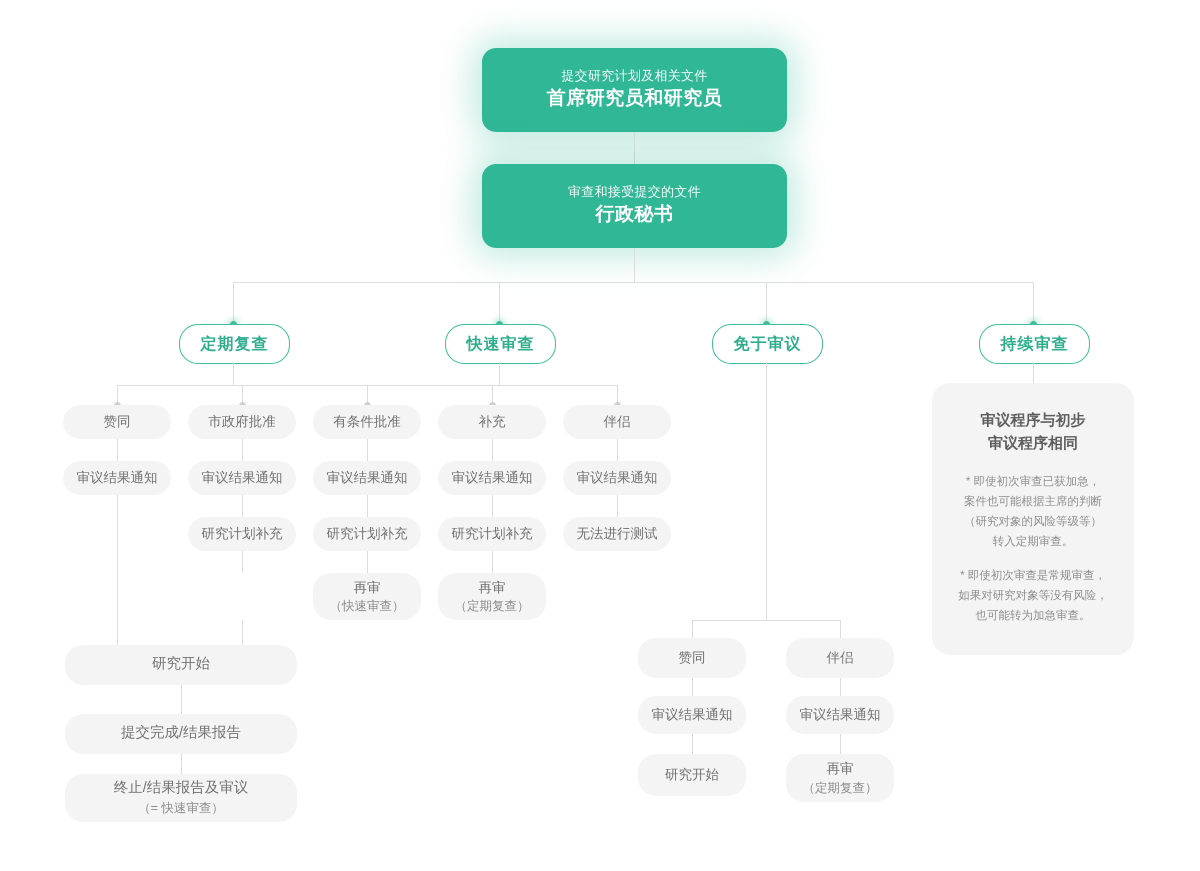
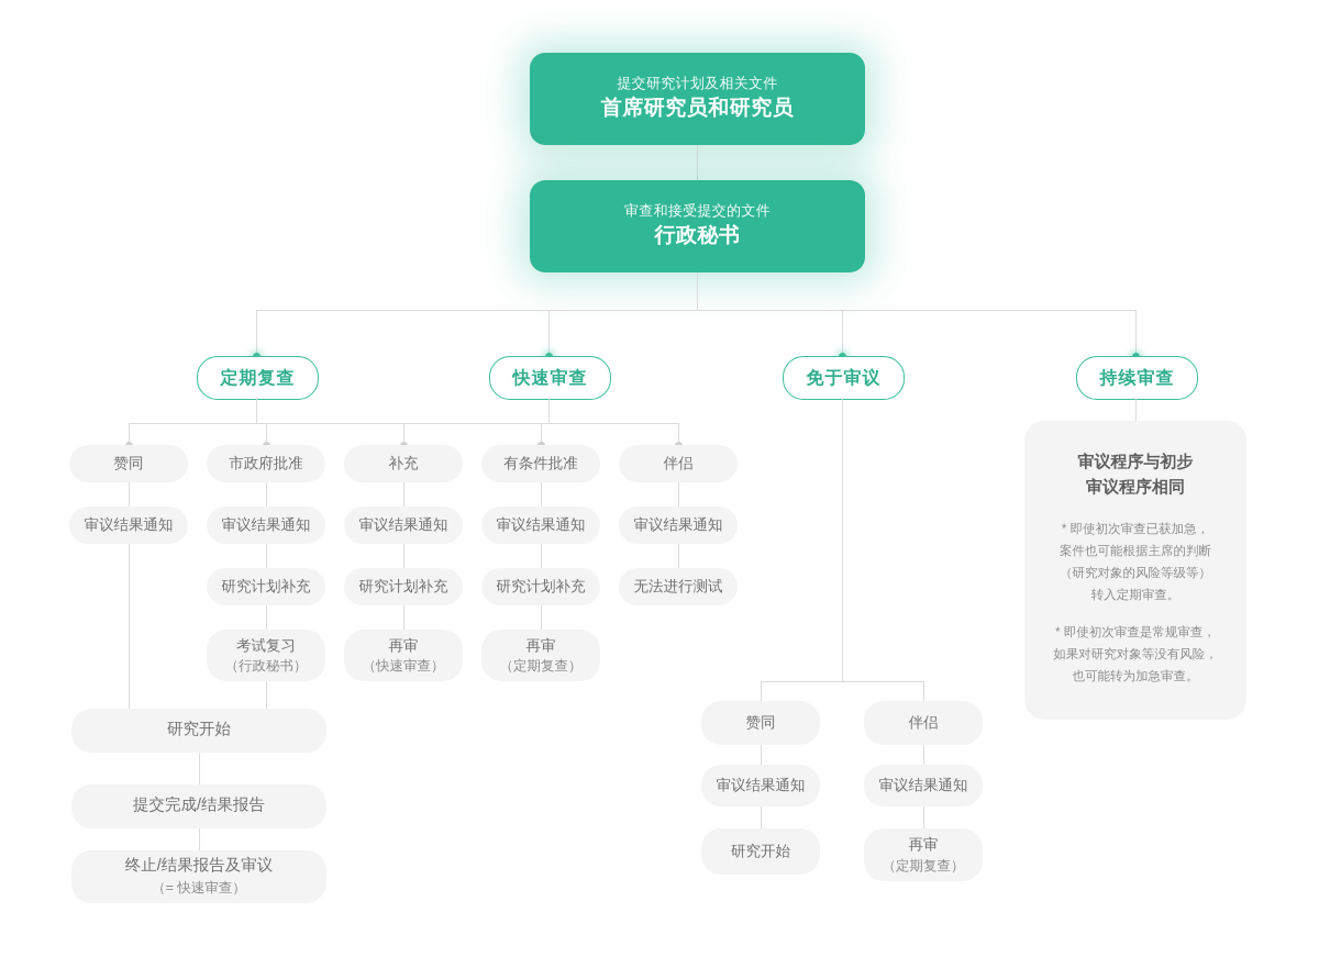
  提交研究计划及相关文件
  首席研究员和研究员
  审查和接受提交的文件
  行政秘书
  定期复查
  快速审查
  免于审议
  持续审查
  赞同
  审议结果通知
  市政府批准
  审议结果通知
  研究计划补充
+ 考试复习
+ （行政秘书）
- 有条件批准
+ 补充
  审议结果通知
  研究计划补充
  再审
  （快速审查）
- 补充
+ 有条件批准
  审议结果通知
  研究计划补充
  再审
  （定期复查）
  伴侣
  审议结果通知
  无法进行测试
  研究开始
  提交完成/结果报告
  终止/结果报告及审议
  （= 快速审查）
  赞同
  审议结果通知
  研究开始
  伴侣
  审议结果通知
  再审
  （定期复查）
  审议程序与初步
  审议程序相同
  * 即使初次审查已获加急，
  案件也可能根据主席的判断
  （研究对象的风险等级等）
  转入定期审查。
  * 即使初次审查是常规审查，
  如果对研究对象等没有风险，
  也可能转为加急审查。
